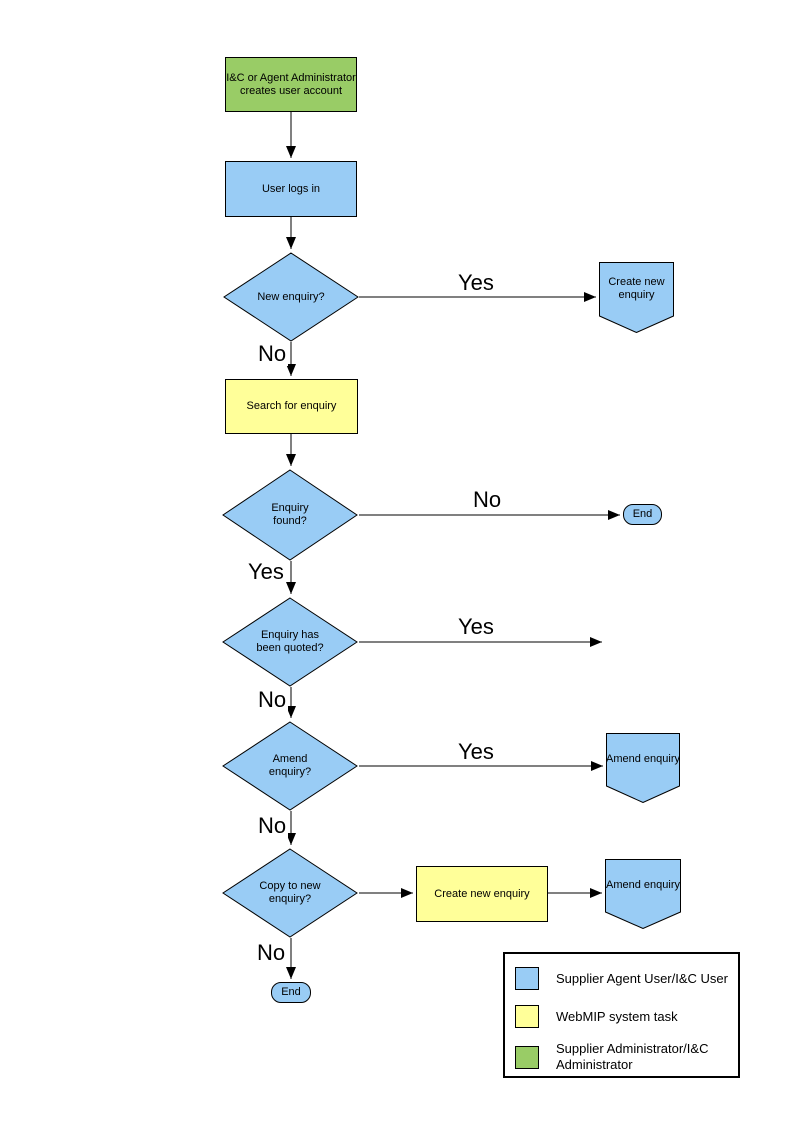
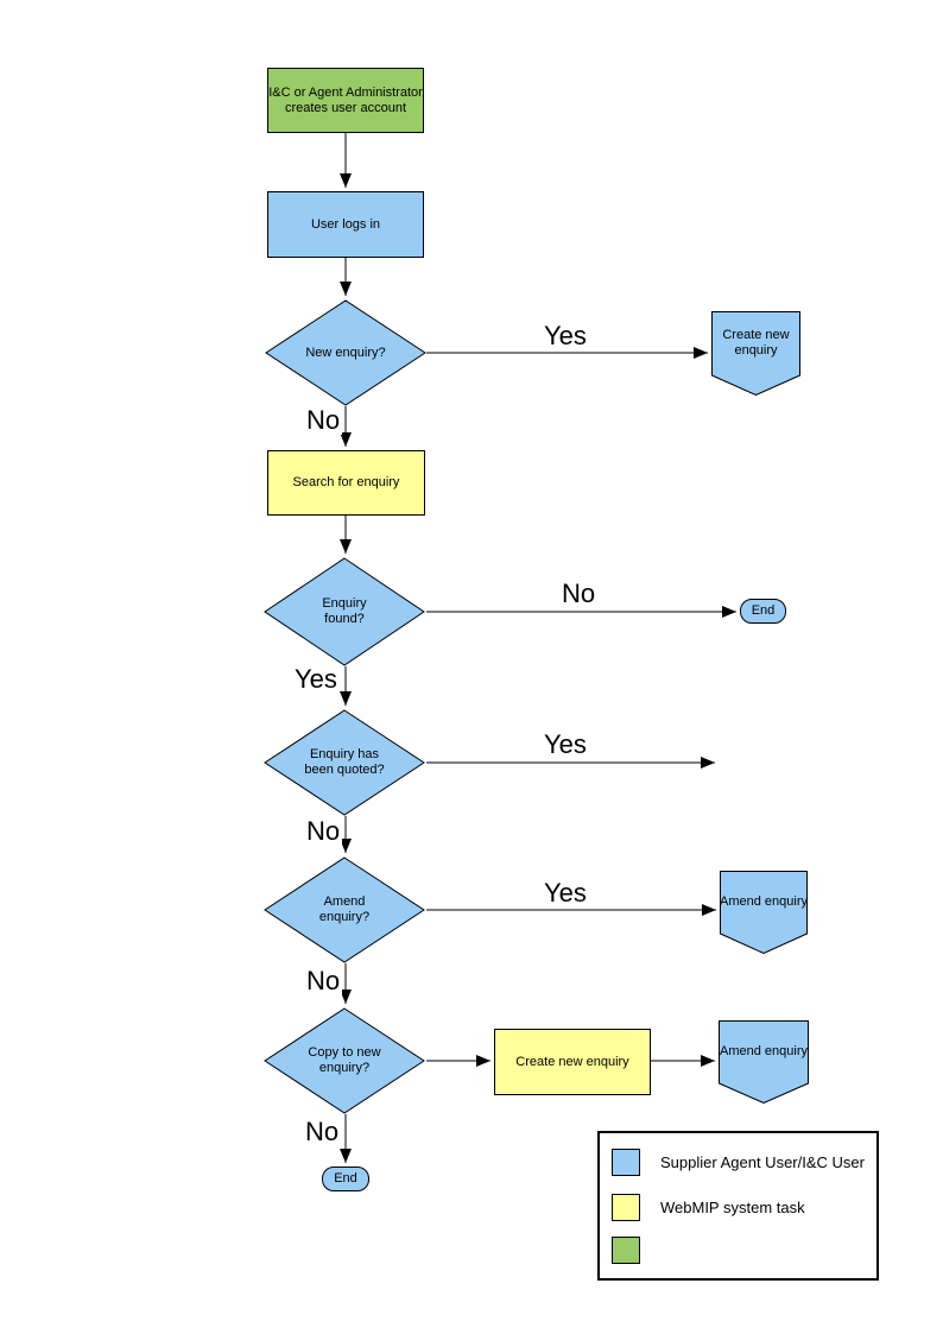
  I&C or Agent Administrator
  creates user account
  User logs in
  New enquiry?
  Create new
  enquiry
  Search for enquiry
  Enquiry
  found?
  End
  Enquiry has
  been quoted?
  Amend
  enquiry?
  Amend enquiry
  Copy to new
  enquiry?
  Create new enquiry
  Amend enquiry
  End
  Yes
  No
  No
  Yes
  Yes
  No
  Yes
  No
  No
  Supplier Agent User/I&C User
  WebMIP system task
- Supplier Administrator/I&C
- Administrator
